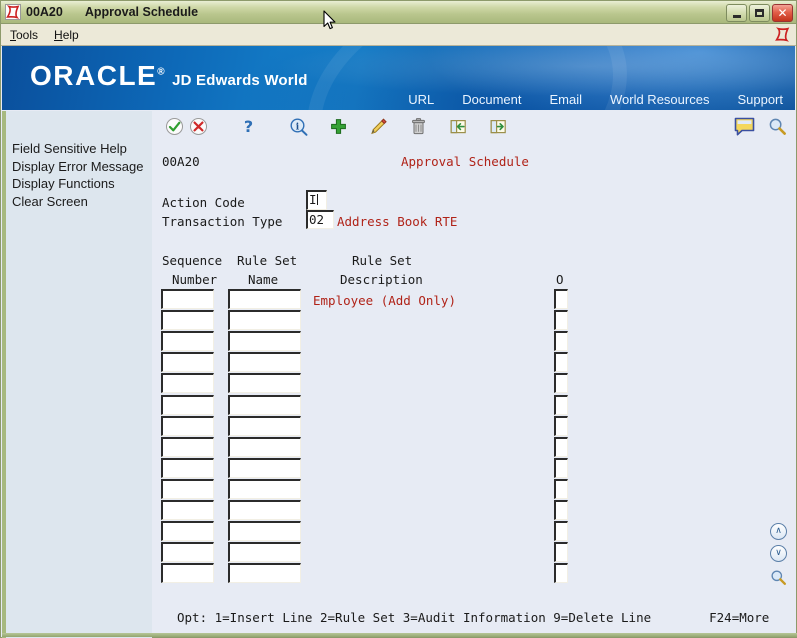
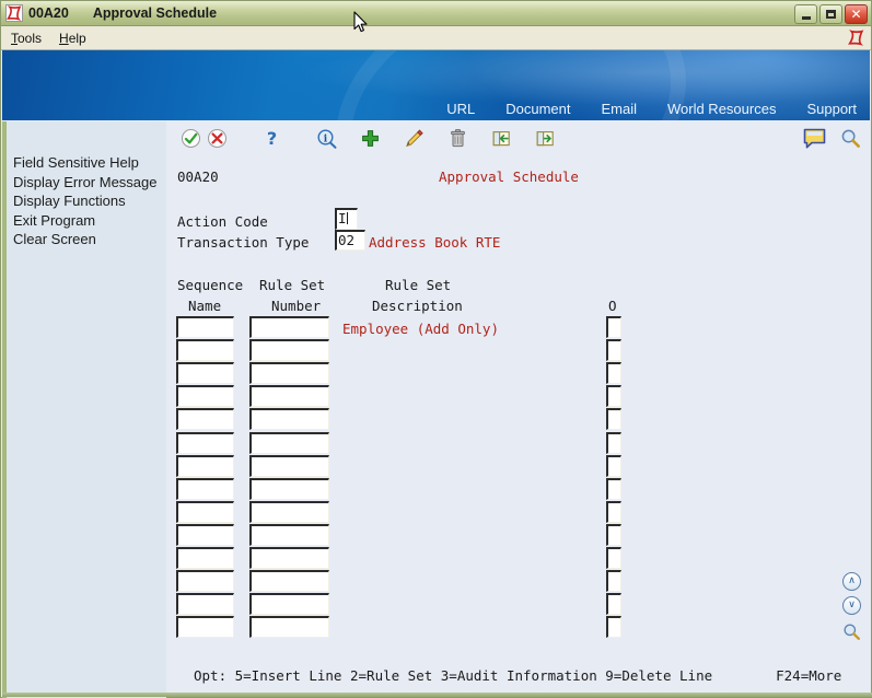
  00A20
  Approval Schedule
  ✕
  Tools
  Help
- ORACLE®
- JD Edwards World
  orld Resources
  Support
  ?
  i
  Field Sensitive Help
  Display Error Message
  Display Functions
+ Exit Program
  Clear Screen
  00A20
  Approval Schedule
  Action Code
  I
  Transaction Type
  02
  Address Book RTE
  Sequence
- Number
+ Name
  Rule Set
- Name
+ Number
  Rule Set
  Description
  O
  Employee (Add Only)
  ∧
  ∨
- Opt: 1=Insert Line 2=Rule Set 3=Audit Information 9=Delete Line F24=More
+ Opt: 5=Insert Line 2=Rule Set 3=Audit Information 9=Delete Line F24=More
